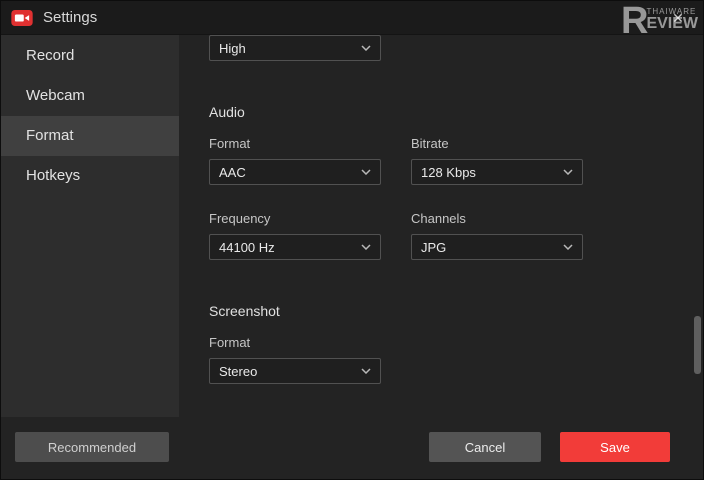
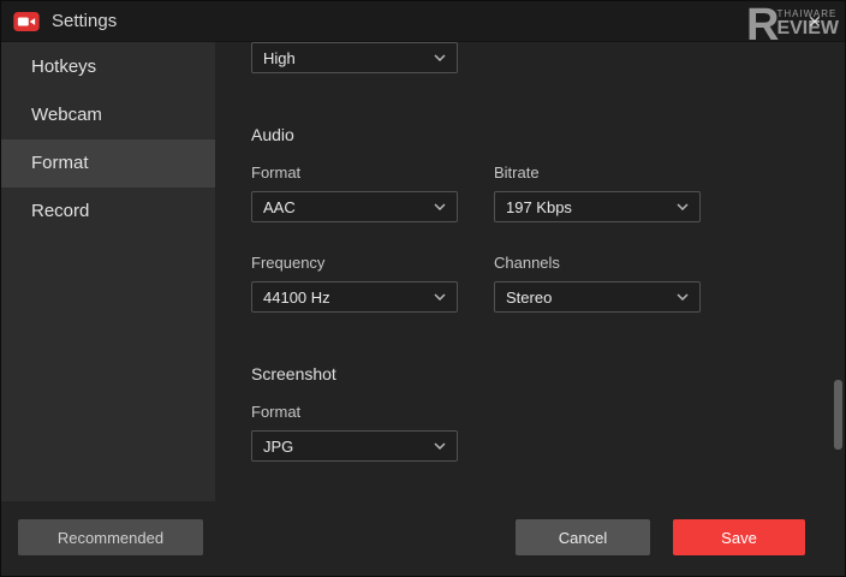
  Settings
  ✕
  R
  THAIWARE
  EVIEW
- Record
+ Hotkeys
  Webcam
  Format
- Hotkeys
+ Record
  High
  Audio
  Format
  AAC
  Bitrate
- 128 Kbps
+ 197 Kbps
  Frequency
  44100 Hz
  Channels
- JPG
+ Stereo
  Screenshot
  Format
- Stereo
+ JPG
  Recommended
  Cancel
  Save
